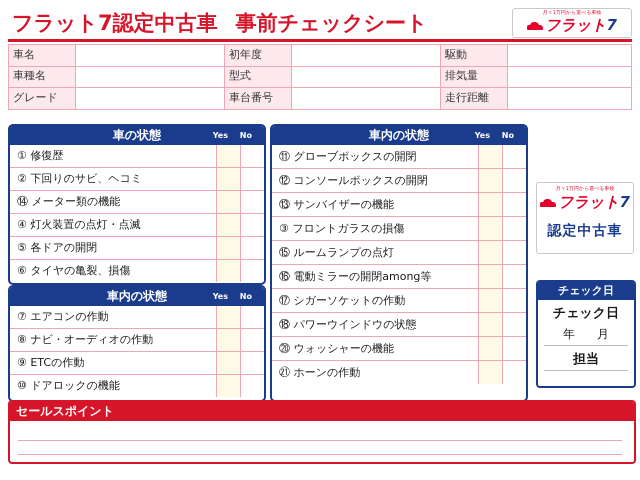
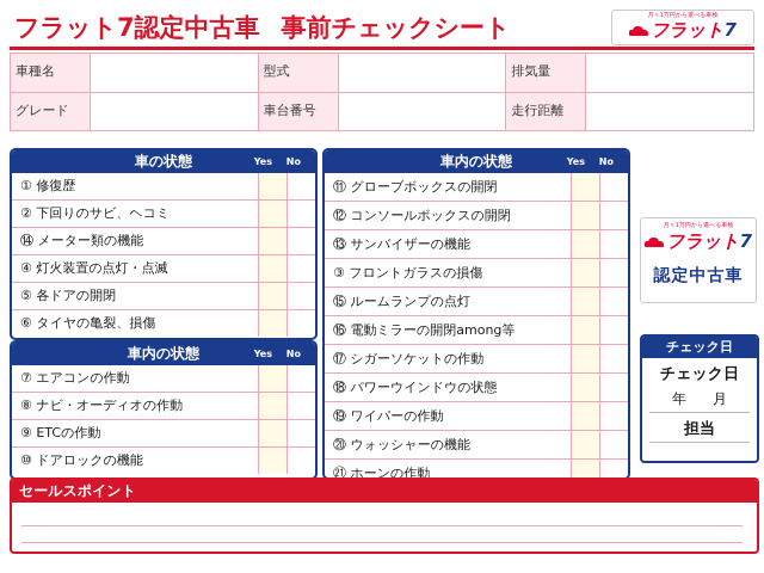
  フラット7認定中古車 事前チェックシート
  フラット7
- 車名		初年度		駆動
  車種名		型式		排気量
  グレード		車台番号		走行距離
  車の状態
  Yes
  No
  ① 修復歴
  ② 下回りのサビ、ヘコミ
  ⑭ メーター類の機能
  ④ 灯火装置の点灯・点滅
  ⑤ 各ドアの開閉
  ⑥ タイヤの亀裂、損傷
  車内の状態
  Yes
  No
  ⑦ エアコンの作動
  ⑧ ナビ・オーディオの作動
  ⑨ ETCの作動
  ⑩ ドアロックの機能
  車内の状態
  Yes
  No
  ⑪ グローブボックスの開閉
  ⑫ コンソールボックスの開閉
  ⑬ サンバイザーの機能
  ③ フロントガラスの損傷
  ⑮ ルームランプの点灯
  ⑯ 電動ミラーの開閉among等
  ⑰ シガーソケットの作動
  ⑱ パワーウインドウの状態
+ ⑲ ワイパーの作動
  ⑳ ウォッシャーの機能
  ㉑ ホーンの作動
  フラット7
  認定中古車
  チェック日
  チェック日
  年 月
  担当
  セールスポイント
